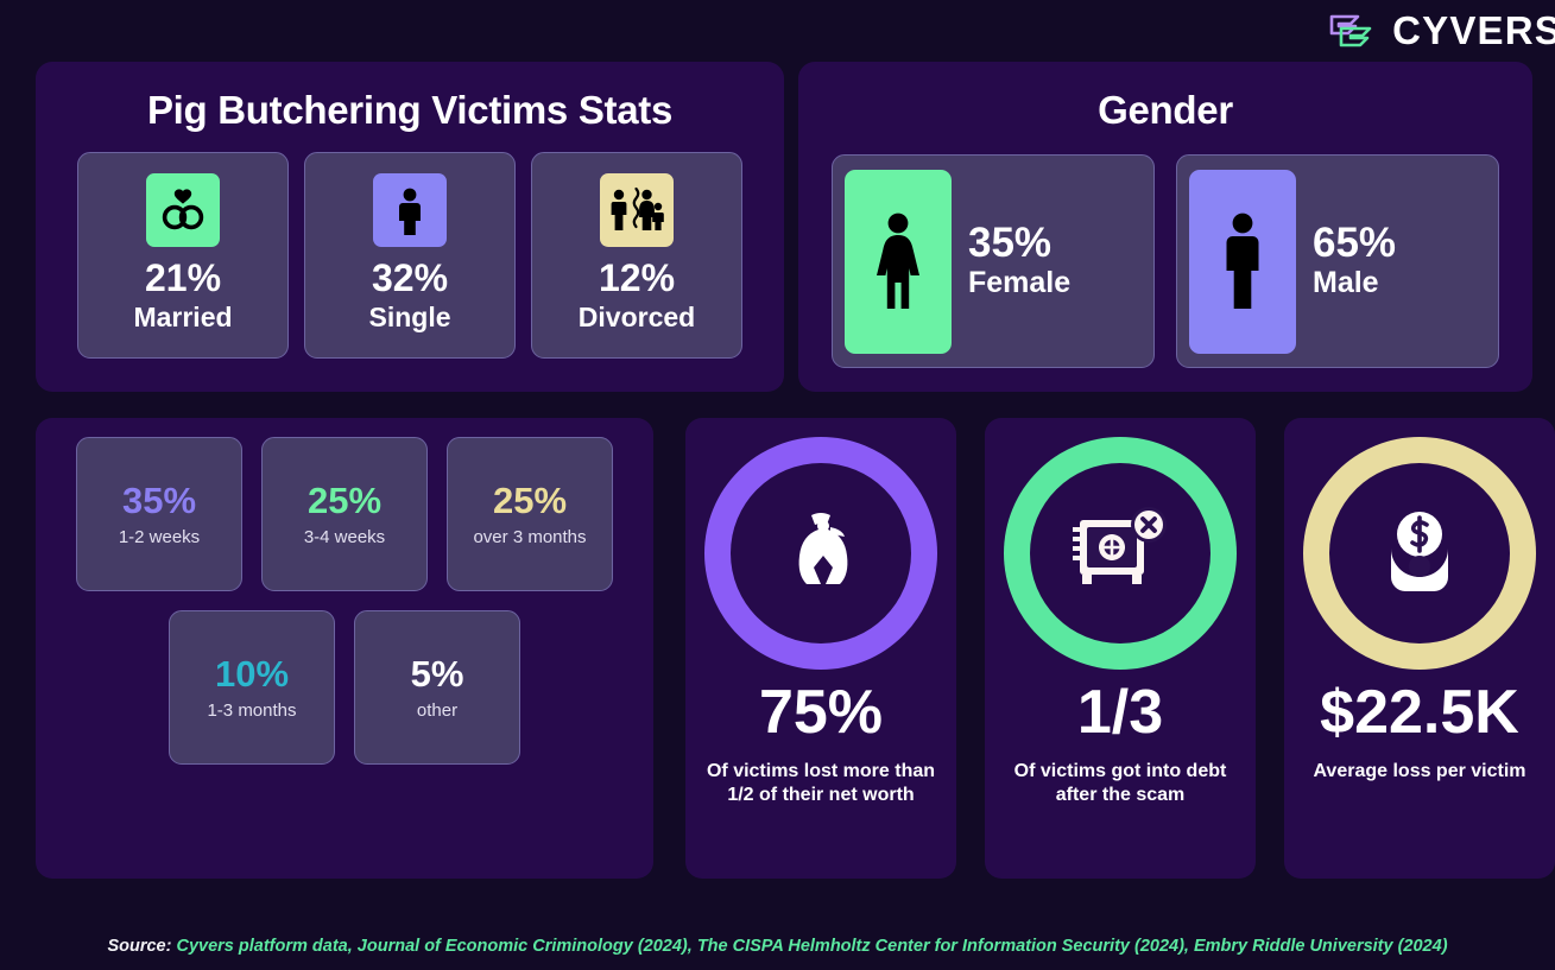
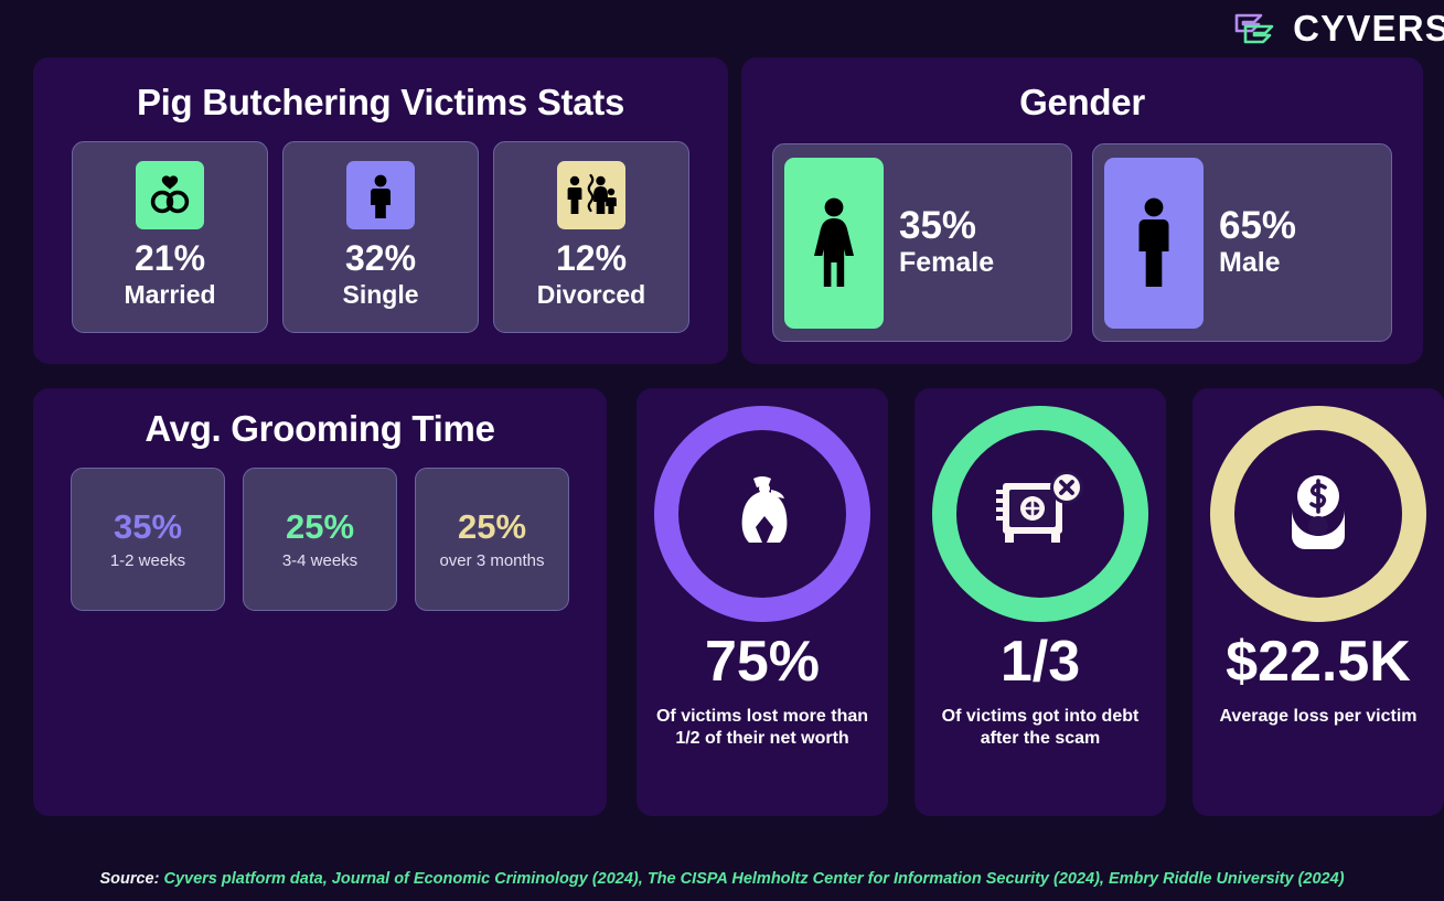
  CYVERS
  Pig Butchering Victims Stats
  21%
  Married
  32%
  Single
  12%
  Divorced
  Gender
  35%
  Female
  65%
  Male
+ Avg. Grooming Time
  35%
  1-2 weeks
  25%
  3-4 weeks
  25%
  over 3 months
- 10%
- 1-3 months
- 5%
- other
  75%
  Of victims lost more than 1/2 of their net worth
  1/3
  Of victims got into debt after the scam
  $22.5K
  Average loss per victim
  Source: Cyvers platform data, Journal of Economic Criminology (2024), The CISPA Helmholtz Center for Information Security (2024), Embry Riddle University (2024)
